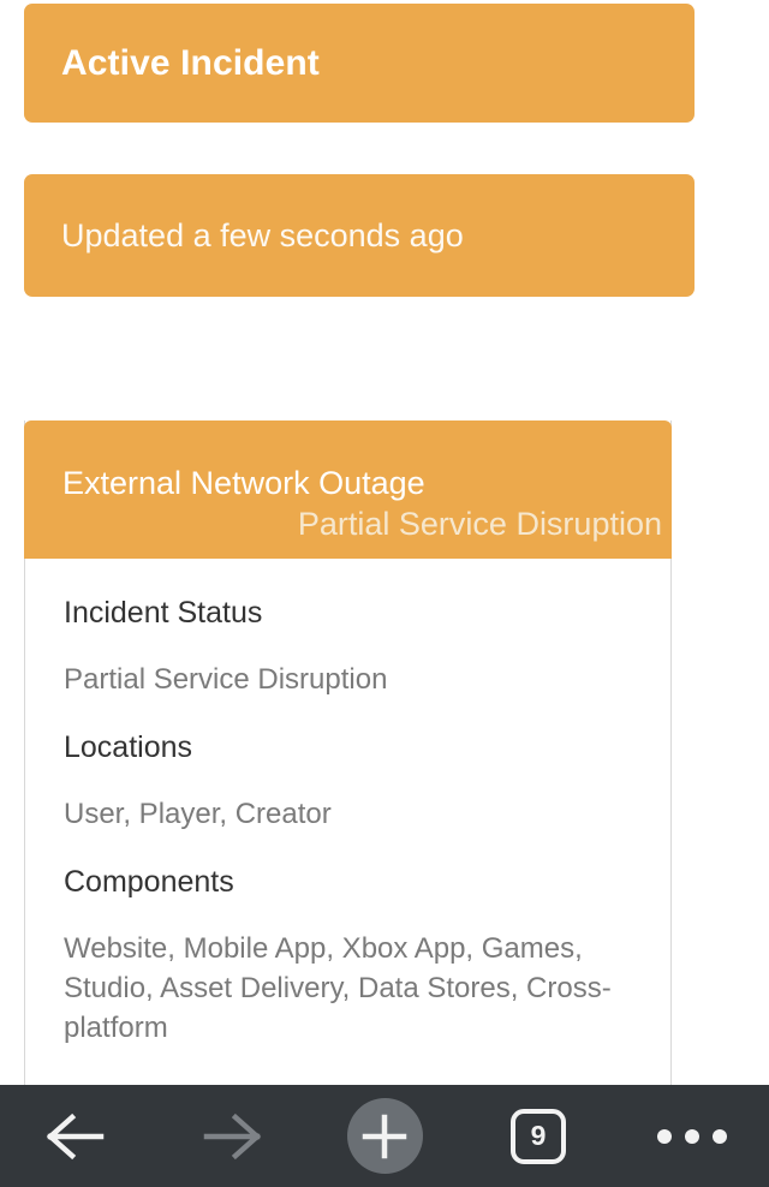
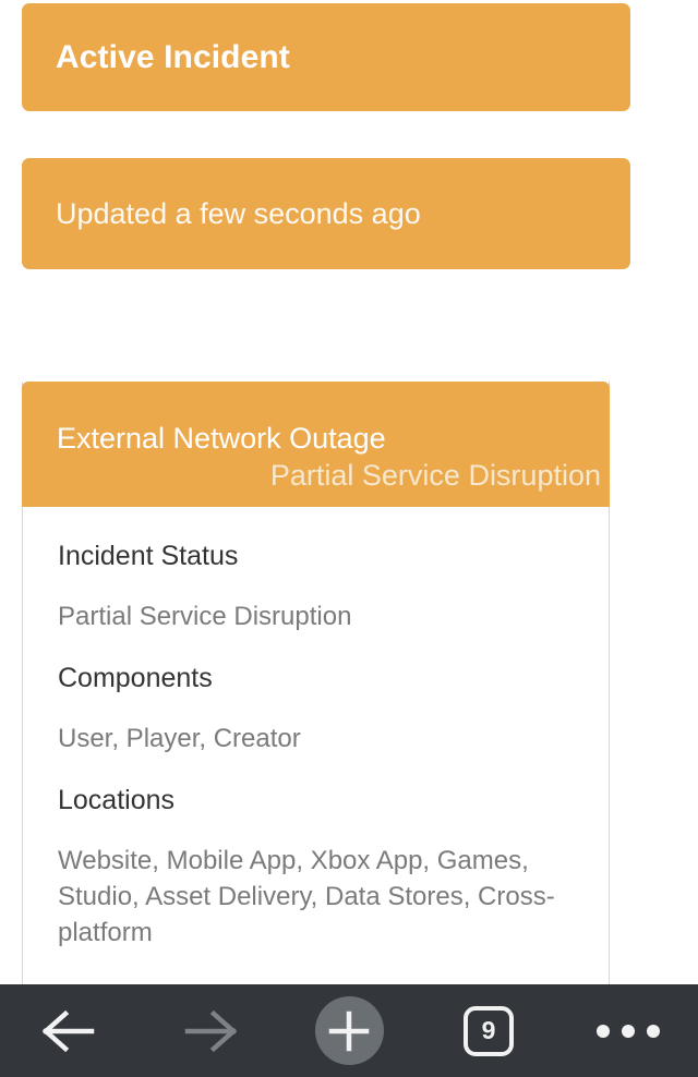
  Active Incident
  Updated a few seconds ago
  External Network Outage
  Partial Service Disruption
  Incident Status
  Partial Service Disruption
- Locations
+ Components
  User, Player, Creator
- Components
+ Locations
  Website, Mobile App, Xbox App, Games, Studio, Asset Delivery, Data Stores, Cross-platform
  9
